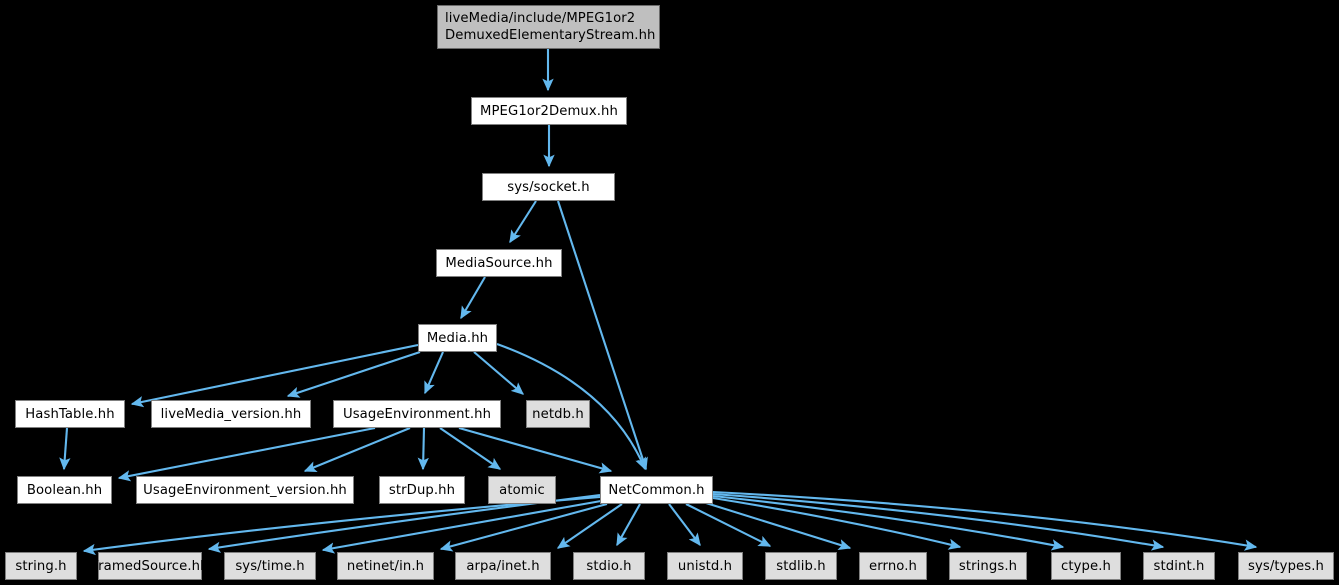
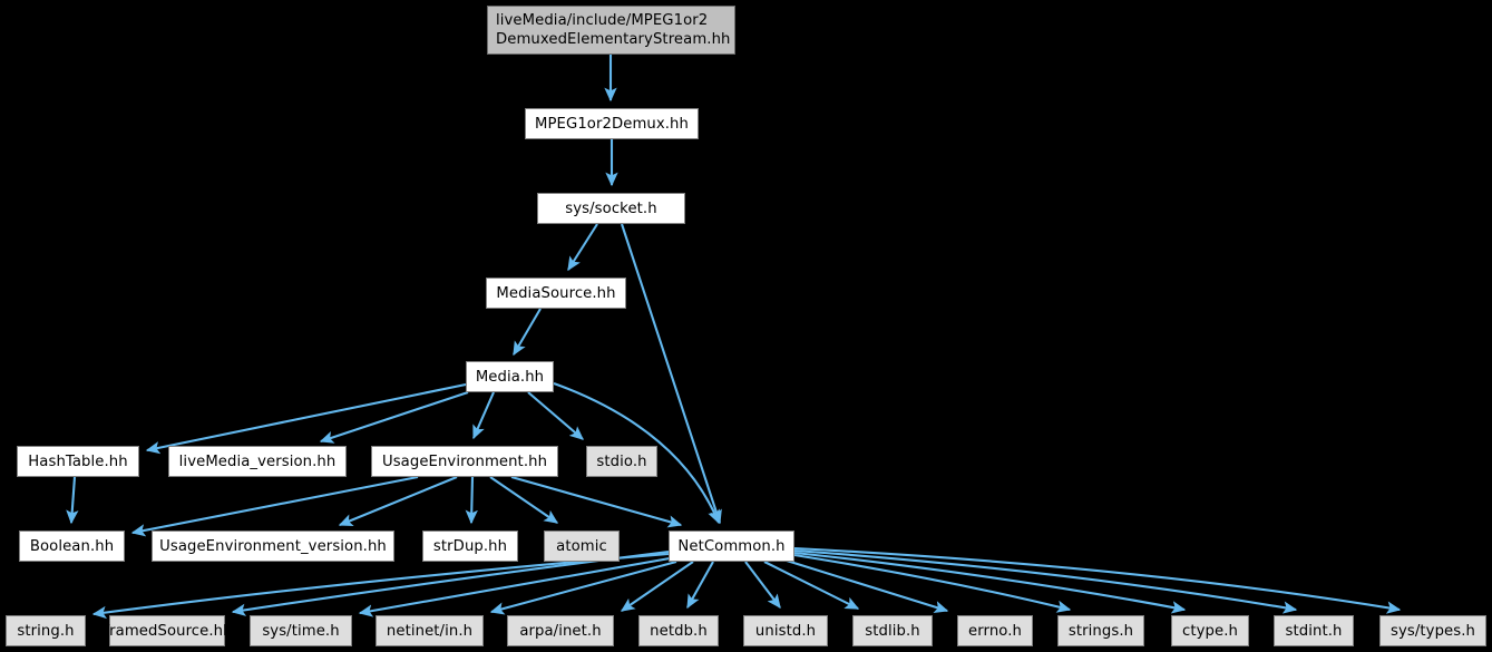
  liveMedia/include/MPEG1or2
  DemuxedElementaryStream.hh
  MPEG1or2Demux.hh
  sys/socket.h
  MediaSource.hh
  Media.hh
  HashTable.hh
  liveMedia_version.hh
  UsageEnvironment.hh
- netdb.h
+ stdio.h
  Boolean.hh
  UsageEnvironment_version.hh
  strDup.hh
  atomic
  NetCommon.h
  string.h
  FramedSource.hh
  sys/time.h
  netinet/in.h
  arpa/inet.h
- stdio.h
+ netdb.h
  unistd.h
  stdlib.h
  errno.h
  strings.h
  ctype.h
  stdint.h
  sys/types.h
